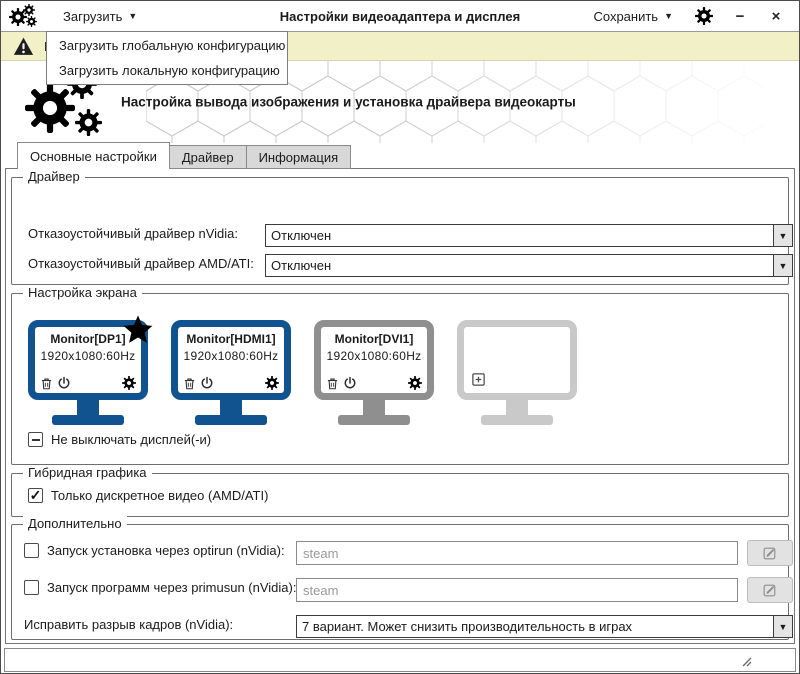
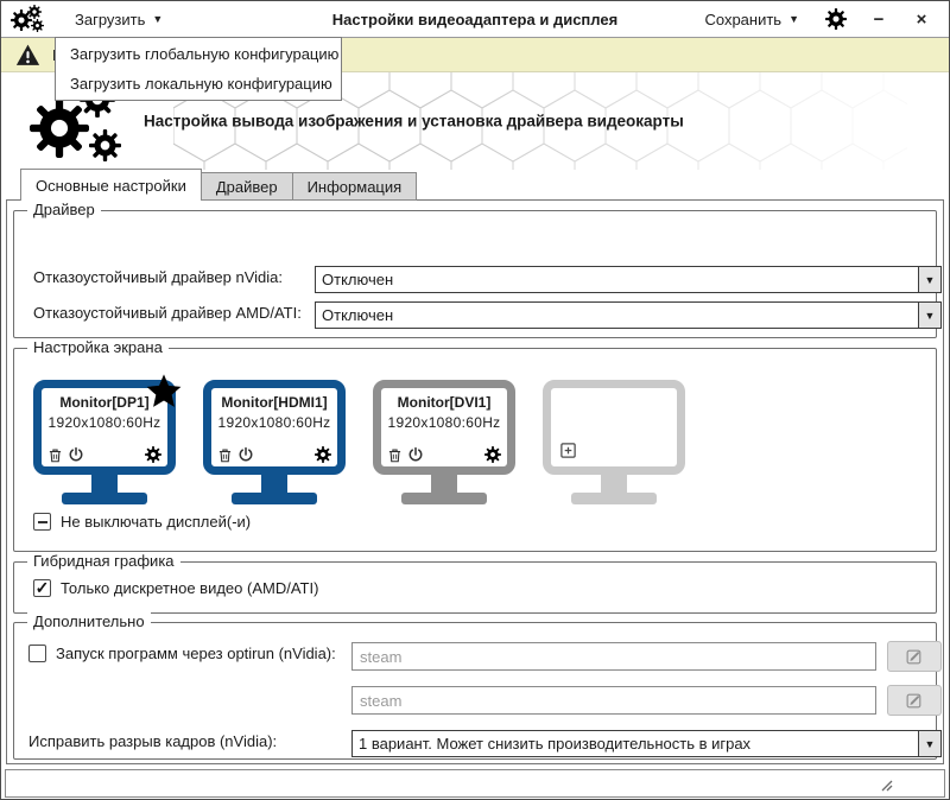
  Загрузить
  ▼
  Настройки видеоадаптера и дисплея
  Сохранить
  ▼
  −
  ×
  Загрузить глобальную конфигурацию
  Загрузить локальную конфигурацию
  Настройка вывода изображения и установка драйвера видеокарты
  Основные настройки
  Драйвер
  Информация
  Драйвер
  Отказоустойчивый драйвер nVidia:
  Отключен
  ▼
  Отказоустойчивый драйвер AMD/ATI:
  Отключен
  ▼
  Настройка экрана
  Monitor[DP1]
  1920x1080:60Hz
  Monitor[HDMI1]
  1920x1080:60Hz
  Monitor[DVI1]
  1920x1080:60Hz
  Не выключать дисплей(-и)
  Гибридная графика
  ✓
  Только дискретное видео (AMD/ATI)
  Дополнительно
- Запуск установка через optirun (nVidia):
+ Запуск программ через optirun (nVidia):
  steam
- Запуск программ через primusun (nVidia):
  steam
  Исправить разрыв кадров (nVidia):
- 7 вариант. Может снизить производительность в играх
+ 1 вариант. Может снизить производительность в играх
  ▼
